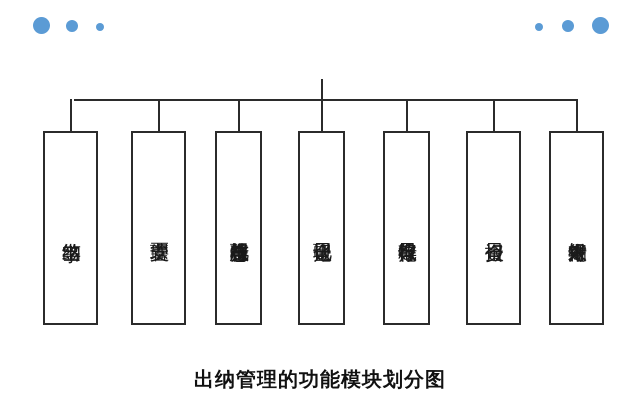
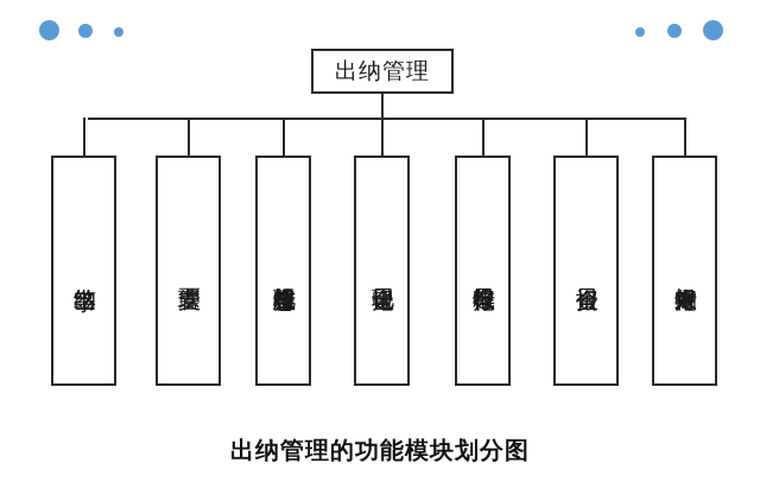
+ 出纳管理
  出纳管理的功能模块划分图
